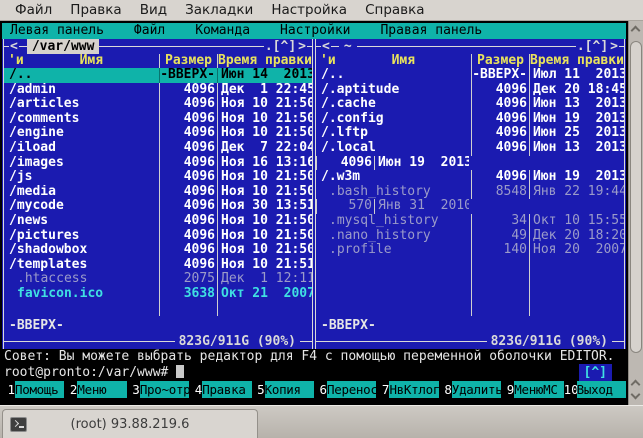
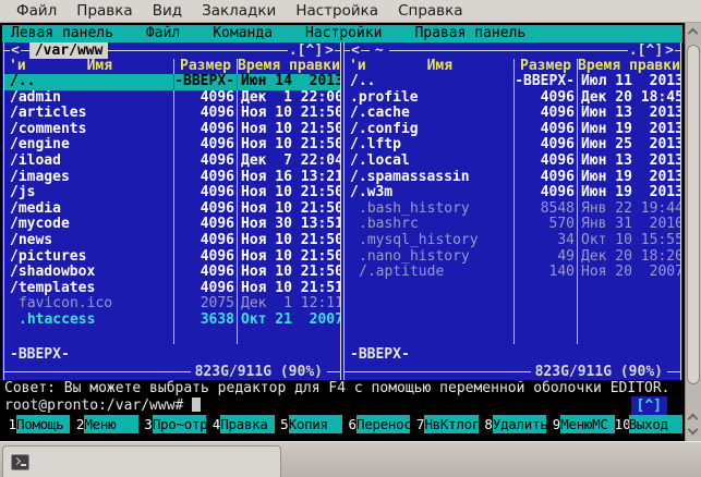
  Файл
  Правка
  Вид
  Закладки
  Настройка
  Справка
  Левая панель
  Файл
  Команда
  Настройки
  Правая панель
  <
  /var/www
  .[^]
  >
  'и
  Имя
  Размер
  Время правки
  /..
  -ВВЕРХ-
  Июн 14 2013
  /admin
  4096
- Дек 1 22:45
+ Дек 1 22:00
  /articles
  4096
  Ноя 10 21:50
  /comments
  4096
  Ноя 10 21:50
  /engine
  4096
  Ноя 10 21:50
  /iload
  4096
  Дек 7 22:04
  /images
  4096
- Ноя 16 13:16
+ Ноя 16 13:21
  /js
  4096
  Ноя 10 21:50
  /media
  4096
  Ноя 10 21:50
  /mycode
  4096
  Ноя 30 13:51
  /news
  4096
  Ноя 10 21:50
  /pictures
  4096
  Ноя 10 21:50
  /shadowbox
  4096
  Ноя 10 21:50
  /templates
  4096
  Ноя 10 21:51
- .htaccess
+ favicon.ico
  2075
  Дек 1 12:11
- favicon.ico
+ .htaccess
  3638
  Окт 21 2007
  -ВВЕРХ-
  823G/911G (90%)
  <
  ~
  .[^]
  >
  'и
  Имя
  Размер
  Время правки
  /..
  -ВВЕРХ-
  Июл 11 2013
- /.aptitude
+ .profile
  4096
  Дек 20 18:45
  /.cache
  4096
  Июн 13 2013
  /.config
  4096
  Июн 19 2013
  /.lftp
  4096
  Июн 25 2013
  /.local
  4096
  Июн 13 2013
+ /.spamassassin
  4096
  Июн 19 2013
  /.w3m
  4096
  Июн 19 2013
  .bash_history
  8548
  Янв 22 19:44
+ .bashrc
  570
  Янв 31 2010
  .mysql_history
  34
  Окт 10 15:55
  .nano_history
  49
  Дек 20 18:20
- .profile
+ /.aptitude
  140
  Ноя 20 2007
  -ВВЕРХ-
  823G/911G (90%)
  Совет: Вы можете выбрать редактор для F4 с помощью переменной оболочки EDITOR.
  root@pronto:/var/www#
  [^]
  1
  Помощь
  2
  Меню
  3
  Про~отр
  4
  Правка
  5
  Копия
  6
  Перенос
  7
  НвКтлог
  8
  Удалить
  9
  МенюМС
  10
  Выход
- (root) 93.88.219.6
